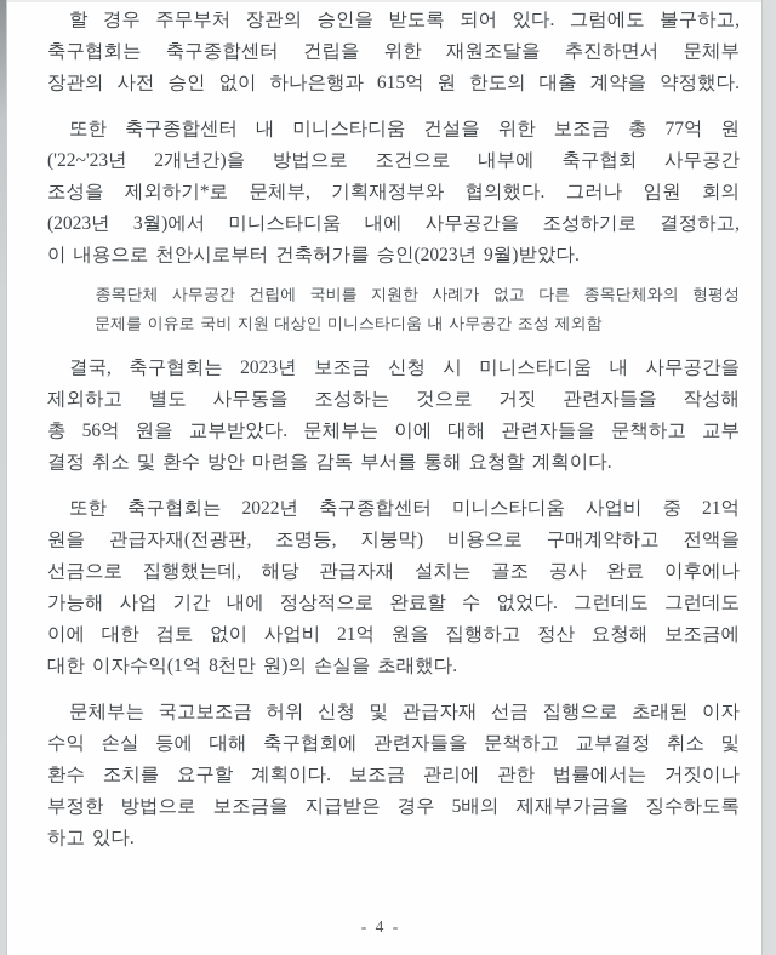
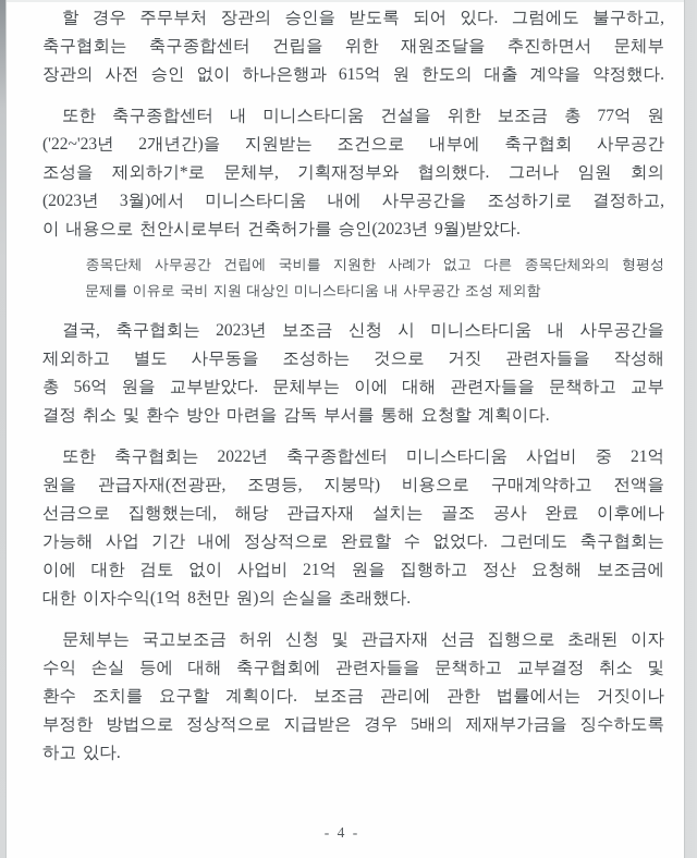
  할 경우 주무부처 장관의 승인을 받도록 되어 있다. 그럼에도 불구하고,
  축구협회는 축구종합센터 건립을 위한 재원조달을 추진하면서 문체부
  장관의 사전 승인 없이 하나은행과 615억 원 한도의 대출 계약을 약정했다.
  또한 축구종합센터 내 미니스타디움 건설을 위한 보조금 총 77억 원
- ('22~'23년 2개년간)을 방법으로 조건으로 내부에 축구협회 사무공간
+ ('22~'23년 2개년간)을 지원받는 조건으로 내부에 축구협회 사무공간
  조성을 제외하기*로 문체부, 기획재정부와 협의했다. 그러나 임원 회의
  (2023년 3월)에서 미니스타디움 내에 사무공간을 조성하기로 결정하고,
  이 내용으로 천안시로부터 건축허가를 승인(2023년 9월)받았다.
  종목단체 사무공간 건립에 국비를 지원한 사례가 없고 다른 종목단체와의 형평성
  문제를 이유로 국비 지원 대상인 미니스타디움 내 사무공간 조성 제외함
  결국, 축구협회는 2023년 보조금 신청 시 미니스타디움 내 사무공간을
  제외하고 별도 사무동을 조성하는 것으로 거짓 관련자들을 작성해
  총 56억 원을 교부받았다. 문체부는 이에 대해 관련자들을 문책하고 교부
  결정 취소 및 환수 방안 마련을 감독 부서를 통해 요청할 계획이다.
  또한 축구협회는 2022년 축구종합센터 미니스타디움 사업비 중 21억
  원을 관급자재(전광판, 조명등, 지붕막) 비용으로 구매계약하고 전액을
  선금으로 집행했는데, 해당 관급자재 설치는 골조 공사 완료 이후에나
- 가능해 사업 기간 내에 정상적으로 완료할 수 없었다. 그런데도 그런데도
+ 가능해 사업 기간 내에 정상적으로 완료할 수 없었다. 그런데도 축구협회는
  이에 대한 검토 없이 사업비 21억 원을 집행하고 정산 요청해 보조금에
  대한 이자수익(1억 8천만 원)의 손실을 초래했다.
  문체부는 국고보조금 허위 신청 및 관급자재 선금 집행으로 초래된 이자
  수익 손실 등에 대해 축구협회에 관련자들을 문책하고 교부결정 취소 및
  환수 조치를 요구할 계획이다. 보조금 관리에 관한 법률에서는 거짓이나
- 부정한 방법으로 보조금을 지급받은 경우 5배의 제재부가금을 징수하도록
+ 부정한 방법으로 정상적으로 지급받은 경우 5배의 제재부가금을 징수하도록
  하고 있다.
  - 4 -
